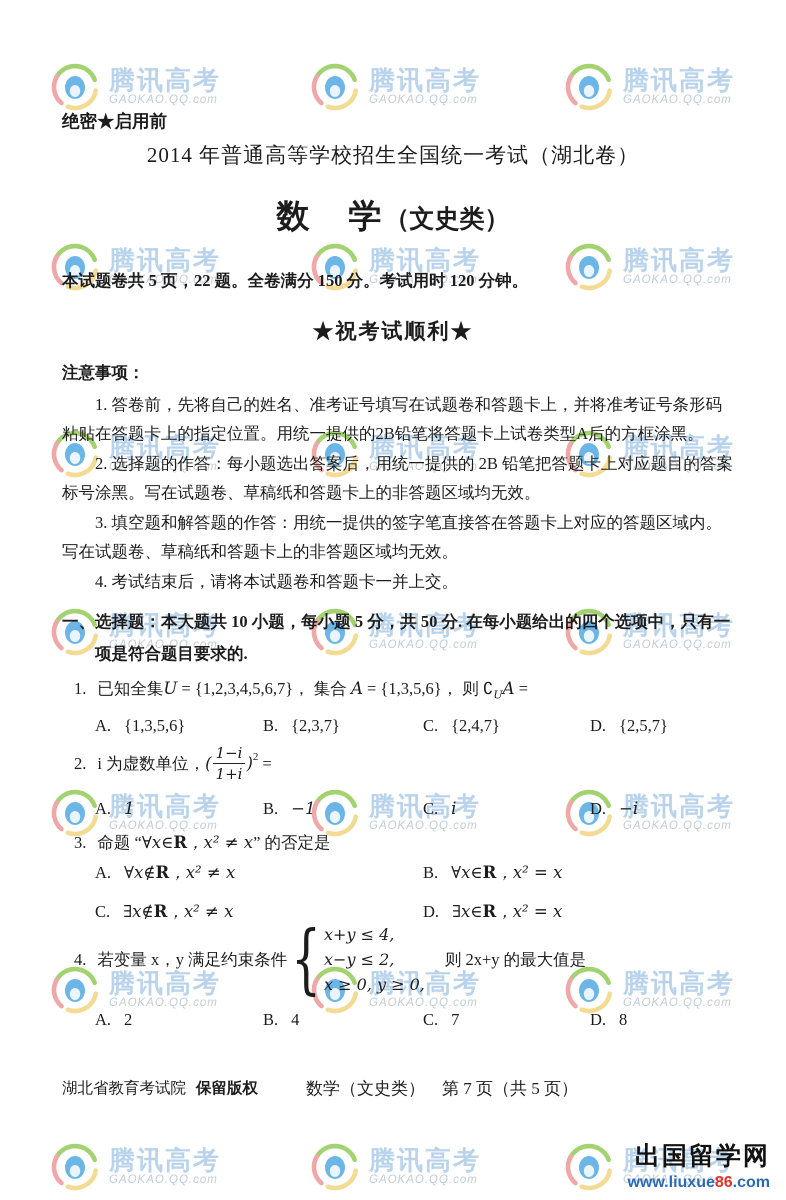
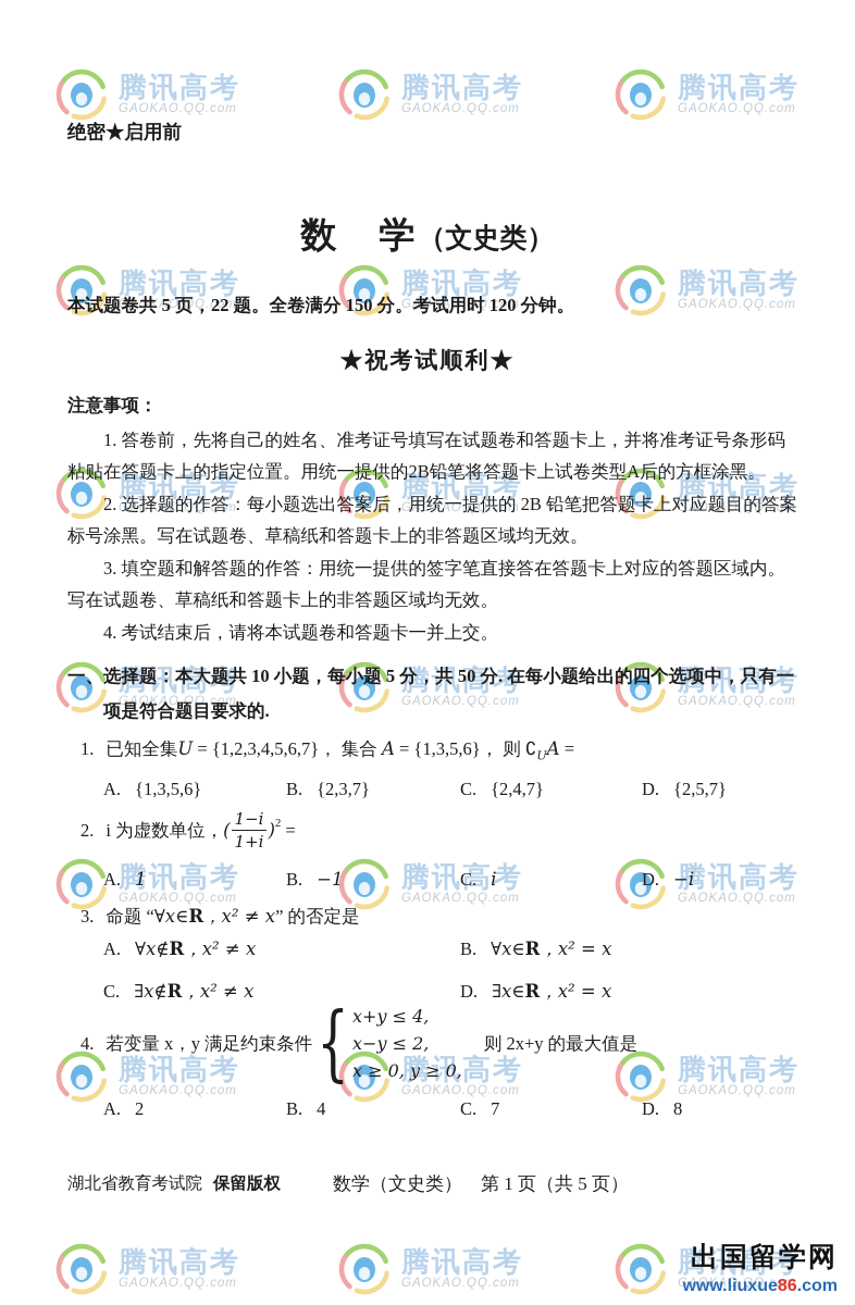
  腾讯高考
  GAOKAO.QQ.com
  腾讯高考
  GAOKAO.QQ.com
  腾讯高考
  GAOKAO.QQ.com
  腾讯高考
  GAOKAO.QQ.com
  腾讯高考
  GAOKAO.QQ.com
  腾讯高考
  GAOKAO.QQ.com
  腾讯高考
  GAOKAO.QQ.com
  腾讯高考
  GAOKAO.QQ.com
  腾讯高考
  GAOKAO.QQ.com
  腾讯高考
  GAOKAO.QQ.com
  腾讯高考
  GAOKAO.QQ.com
  腾讯高考
  GAOKAO.QQ.com
  腾讯高考
  GAOKAO.QQ.com
  腾讯高考
  GAOKAO.QQ.com
  腾讯高考
  GAOKAO.QQ.com
  腾讯高考
  GAOKAO.QQ.com
  腾讯高考
  GAOKAO.QQ.com
  腾讯高考
  GAOKAO.QQ.com
  腾讯高考
  GAOKAO.QQ.com
  腾讯高考
  GAOKAO.QQ.com
  腾讯高考
  GAOKAO.QQ.com
  绝密★启用前
- 2014 年普通高等学校招生全国统一考试（湖北卷）
  数 学（文史类）
  本试题卷共 5 页，22 题。全卷满分 150 分。考试用时 120 分钟。
  ★祝考试顺利★
  注意事项：
  1. 答卷前，先将自己的姓名、准考证号填写在试题卷和答题卡上，并将准考证号条形码粘贴在答题卡上的指定位置。用统一提供的2B铅笔将答题卡上试卷类型A后的方框涂黑。
  2. 选择题的作答：每小题选出答案后，用统一提供的 2B 铅笔把答题卡上对应题目的答案标号涂黑。写在试题卷、草稿纸和答题卡上的非答题区域均无效。
  3. 填空题和解答题的作答：用统一提供的签字笔直接答在答题卡上对应的答题区域内。写在试题卷、草稿纸和答题卡上的非答题区域均无效。
  4. 考试结束后，请将本试题卷和答题卡一并上交。
  一、选择题：本大题共 10 小题，每小题 5 分，共 50 分. 在每小题给出的四个选项中，只有一项是符合题目要求的.
  1. 已知全集U = {1,2,3,4,5,6,7}， 集合 A = {1,3,5,6}， 则 ∁UA =
  A. {1,3,5,6}
  B. {2,3,7}
  C. {2,4,7}
  D. {2,5,7}
  2.
  i 为虚数单位，
  (
  1−i
  1+i
  )
  2
  =
  A. 1
  B. −1
  C. i
  D. −i
  3. 命题 “∀x∈R，x² ≠ x” 的否定是
  A. ∀x∉R，x² ≠ x
  B. ∀x∈R，x² = x
  C. ∃x∉R，x² ≠ x
  D. ∃x∈R，x² = x
  4.
  若变量 x，y 满足约束条件
  {
  x+y ≤ 4,
  x−y ≤ 2,
  x ≥ 0, y ≥ 0,
  则 2x+y 的最大值是
  A. 2
  B. 4
  C. 7
  D. 8
  湖北省教育考试院
  保留版权
- 数学（文史类） 第 7 页（共 5 页）
+ 数学（文史类） 第 1 页（共 5 页）
  出国留学网
  www.liuxue86.com
